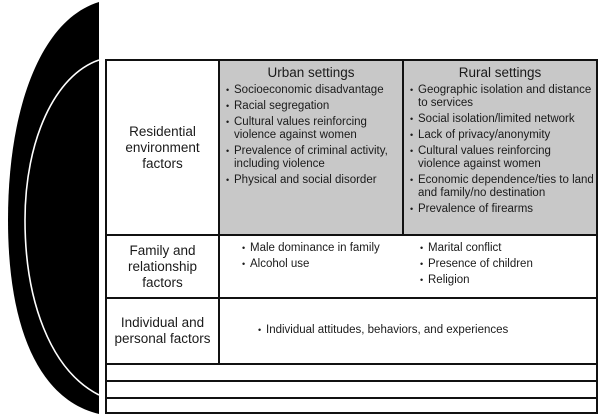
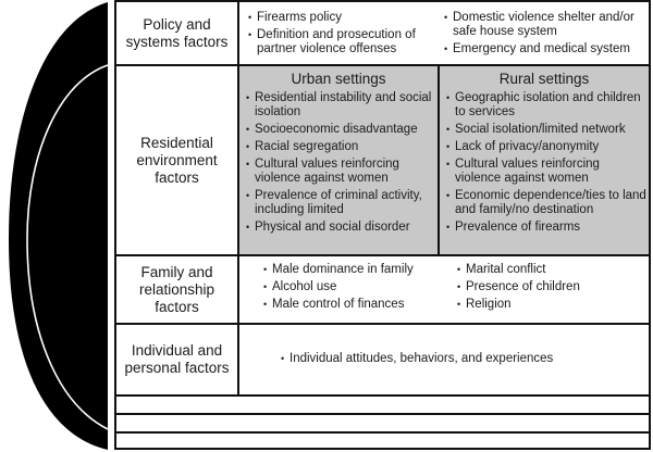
+ Policy and systems factors
+ Firearms policy
+ Definition and prosecution of partner violence offenses
+ Domestic violence shelter and/or safe house system
+ Emergency and medical system
  Residential environment factors
  Urban settings
+ Residential instability and social isolation
  Socioeconomic disadvantage
  Racial segregation
  Cultural values reinforcing violence against women
- Prevalence of criminal activity, including violence
+ Prevalence of criminal activity, including limited
  Physical and social disorder
  Rural settings
- Geographic isolation and distance to services
+ Geographic isolation and children to services
  Social isolation/limited network
  Lack of privacy/anonymity
  Cultural values reinforcing violence against women
  Economic dependence/ties to land and family/no destination
  Prevalence of firearms
  Family and relationship factors
  Male dominance in family
  Alcohol use
+ Male control of finances
  Marital conflict
  Presence of children
  Religion
  Individual and personal factors
  Individual attitudes, behaviors, and experiences
